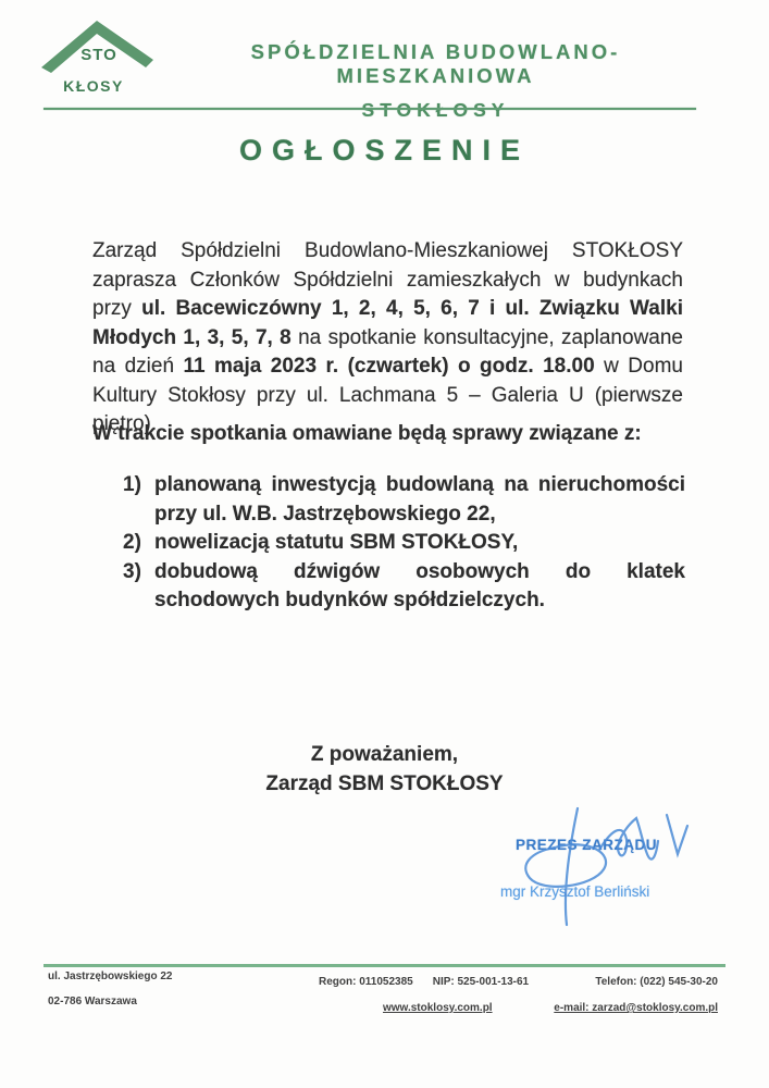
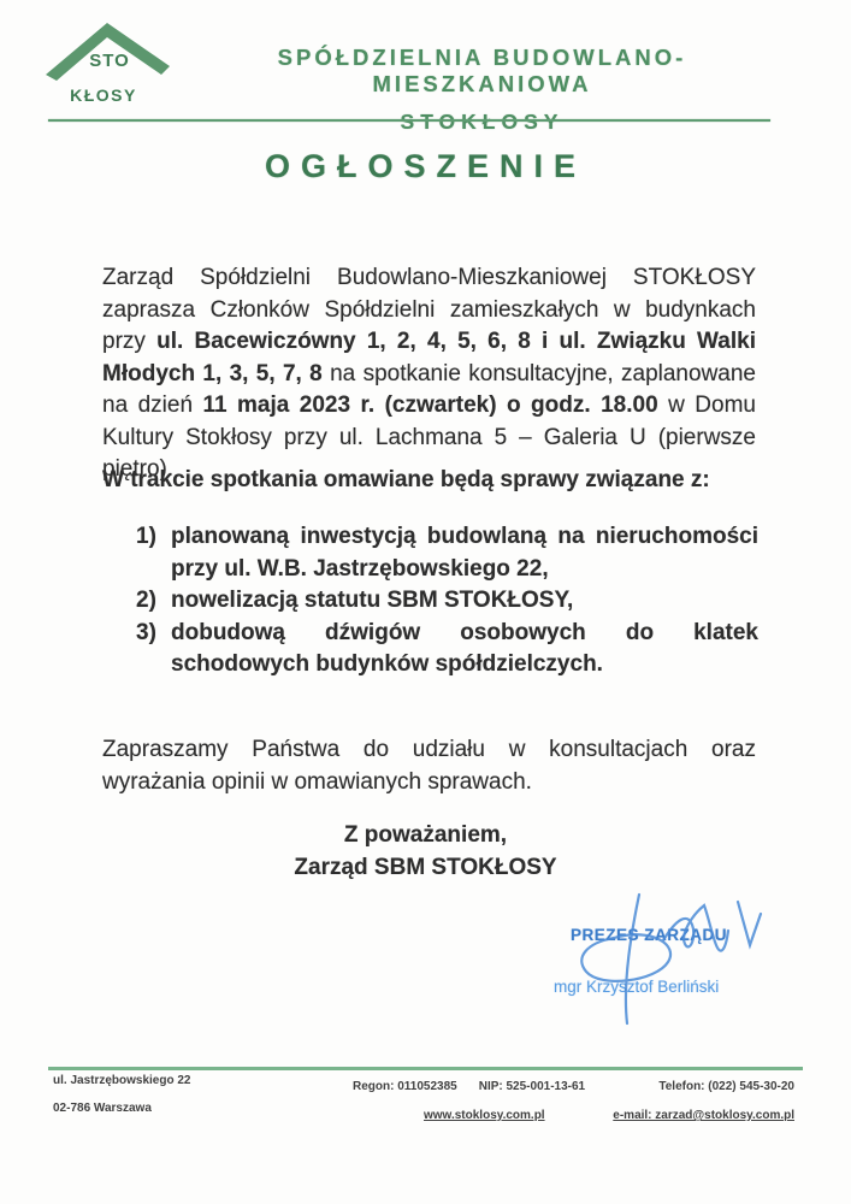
  STO
  KŁOSY
  SPÓŁDZIELNIA BUDOWLANO-MIESZKANIOWA
  STOKŁOSY
  OGŁOSZENIE
- Zarząd Spółdzielni Budowlano-Mieszkaniowej STOKŁOSY zaprasza Członków Spółdzielni zamieszkałych w budynkach przy ul. Bacewiczówny 1, 2, 4, 5, 6, 7 i ul. Związku Walki Młodych 1, 3, 5, 7, 8 na spotkanie konsultacyjne, zaplanowane na dzień 11 maja 2023 r. (czwartek) o godz. 18.00 w Domu Kultury Stokłosy przy ul. Lachmana 5 – Galeria U (pierwsze piętro).
+ Zarząd Spółdzielni Budowlano-Mieszkaniowej STOKŁOSY zaprasza Członków Spółdzielni zamieszkałych w budynkach przy ul. Bacewiczówny 1, 2, 4, 5, 6, 8 i ul. Związku Walki Młodych 1, 3, 5, 7, 8 na spotkanie konsultacyjne, zaplanowane na dzień 11 maja 2023 r. (czwartek) o godz. 18.00 w Domu Kultury Stokłosy przy ul. Lachmana 5 – Galeria U (pierwsze piętro).
  W trakcie spotkania omawiane będą sprawy związane z:
  1) planowaną inwestycją budowlaną na nieruchomości przy ul. W.B. Jastrzębowskiego 22,
  2) nowelizacją statutu SBM STOKŁOSY,
  3) dobudową dźwigów osobowych do klatek schodowych budynków spółdzielczych.
+ Zapraszamy Państwa do udziału w konsultacjach oraz wyrażania opinii w omawianych sprawach.
  Z poważaniem,
  Zarząd SBM STOKŁOSY
  PREZES ZARZĄDU
  mgr Krzysztof Berliński
  ul. Jastrzębowskiego 22
  02-786 Warszawa
  Regon: 011052385
  NIP: 525-001-13-61
  www.stoklosy.com.pl
  Telefon: (022) 545-30-20
  e-mail: zarzad@stoklosy.com.pl
